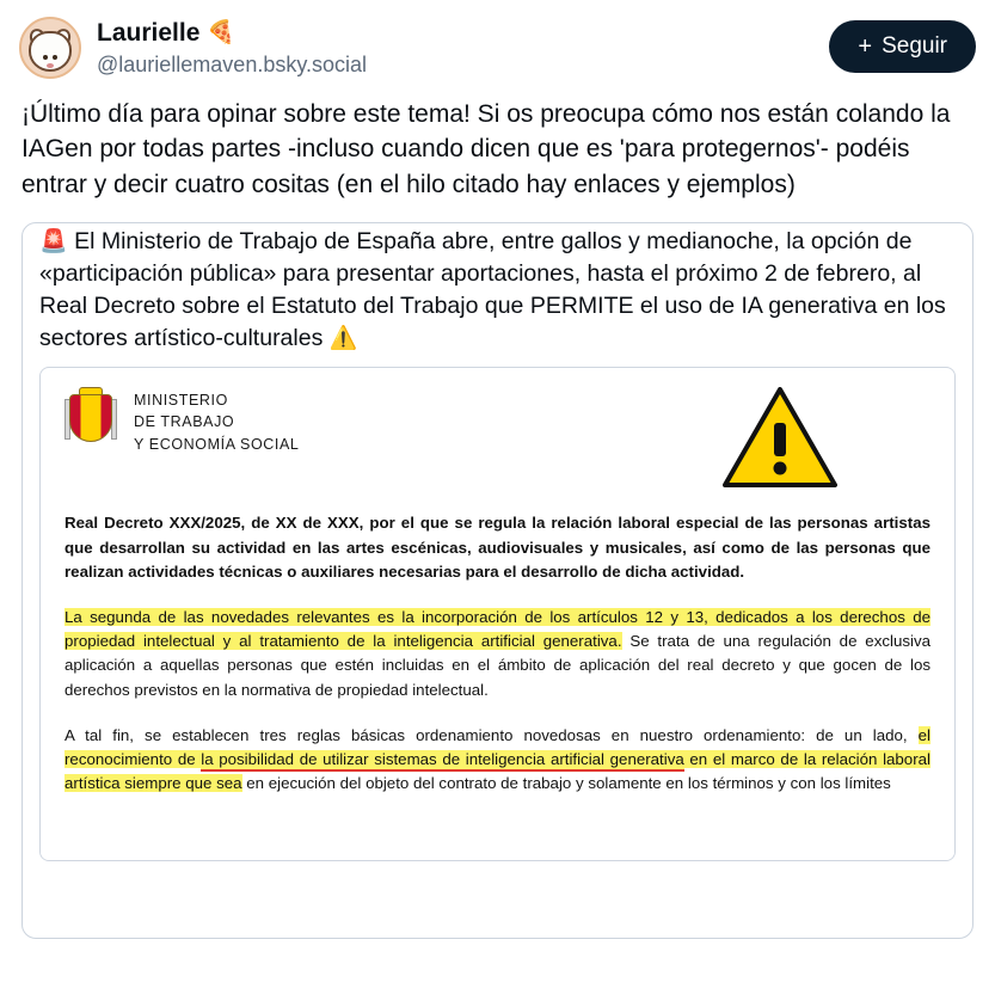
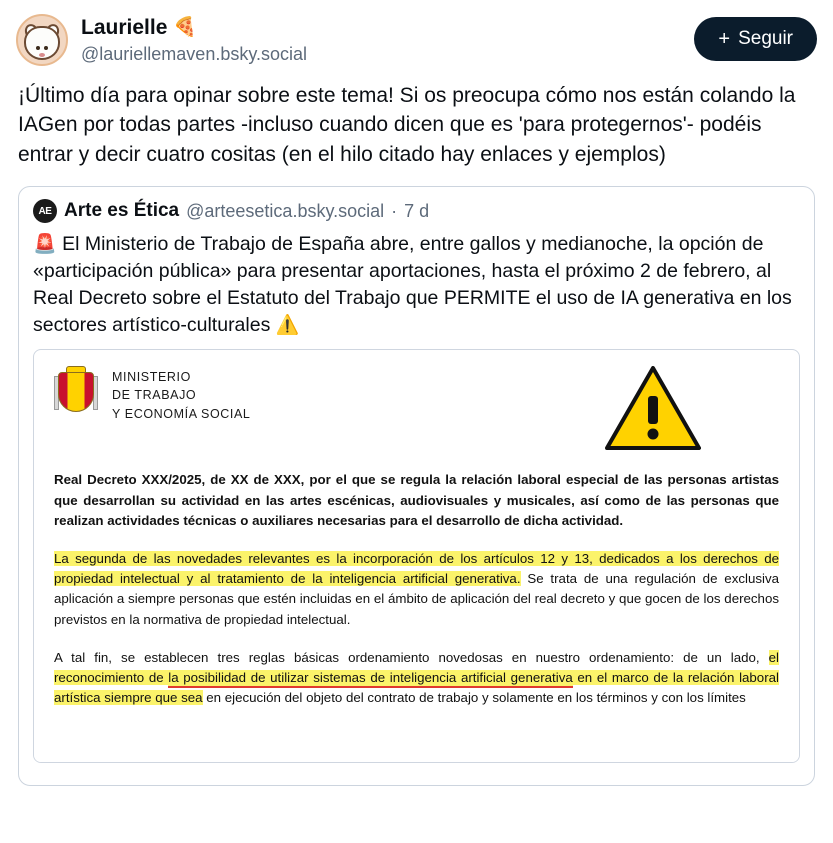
  Laurielle
  🍕
  @lauriellemaven.bsky.social
  +
  Seguir
  ¡Último día para opinar sobre este tema! Si os preocupa cómo nos están colando la IAGen por todas partes -incluso cuando dicen que es 'para protegernos'- podéis entrar y decir cuatro cositas (en el hilo citado hay enlaces y ejemplos)
+ AE
+ Arte es Ética
+ @arteesetica.bsky.social
+ ·
+ 7 d
  🚨 El Ministerio de Trabajo de España abre, entre gallos y medianoche, la opción de «participación pública» para presentar aportaciones, hasta el próximo 2 de febrero, al Real Decreto sobre el Estatuto del Trabajo que PERMITE el uso de IA generativa en los sectores artístico-culturales ⚠️
  MINISTERIO
  DE TRABAJO
  Y ECONOMÍA SOCIAL
  Real Decreto XXX/2025, de XX de XXX, por el que se regula la relación laboral especial de las personas artistas que desarrollan su actividad en las artes escénicas, audiovisuales y musicales, así como de las personas que realizan actividades técnicas o auxiliares necesarias para el desarrollo de dicha actividad.
- La segunda de las novedades relevantes es la incorporación de los artículos 12 y 13, dedicados a los derechos de propiedad intelectual y al tratamiento de la inteligencia artificial generativa. Se trata de una regulación de exclusiva aplicación a aquellas personas que estén incluidas en el ámbito de aplicación del real decreto y que gocen de los derechos previstos en la normativa de propiedad intelectual.
+ La segunda de las novedades relevantes es la incorporación de los artículos 12 y 13, dedicados a los derechos de propiedad intelectual y al tratamiento de la inteligencia artificial generativa. Se trata de una regulación de exclusiva aplicación a siempre personas que estén incluidas en el ámbito de aplicación del real decreto y que gocen de los derechos previstos en la normativa de propiedad intelectual.
  A tal fin, se establecen tres reglas básicas ordenamiento novedosas en nuestro ordenamiento: de un lado, el reconocimiento de la posibilidad de utilizar sistemas de inteligencia artificial generativa en el marco de la relación laboral artística siempre que sea en ejecución del objeto del contrato de trabajo y solamente en los términos y con los límites
